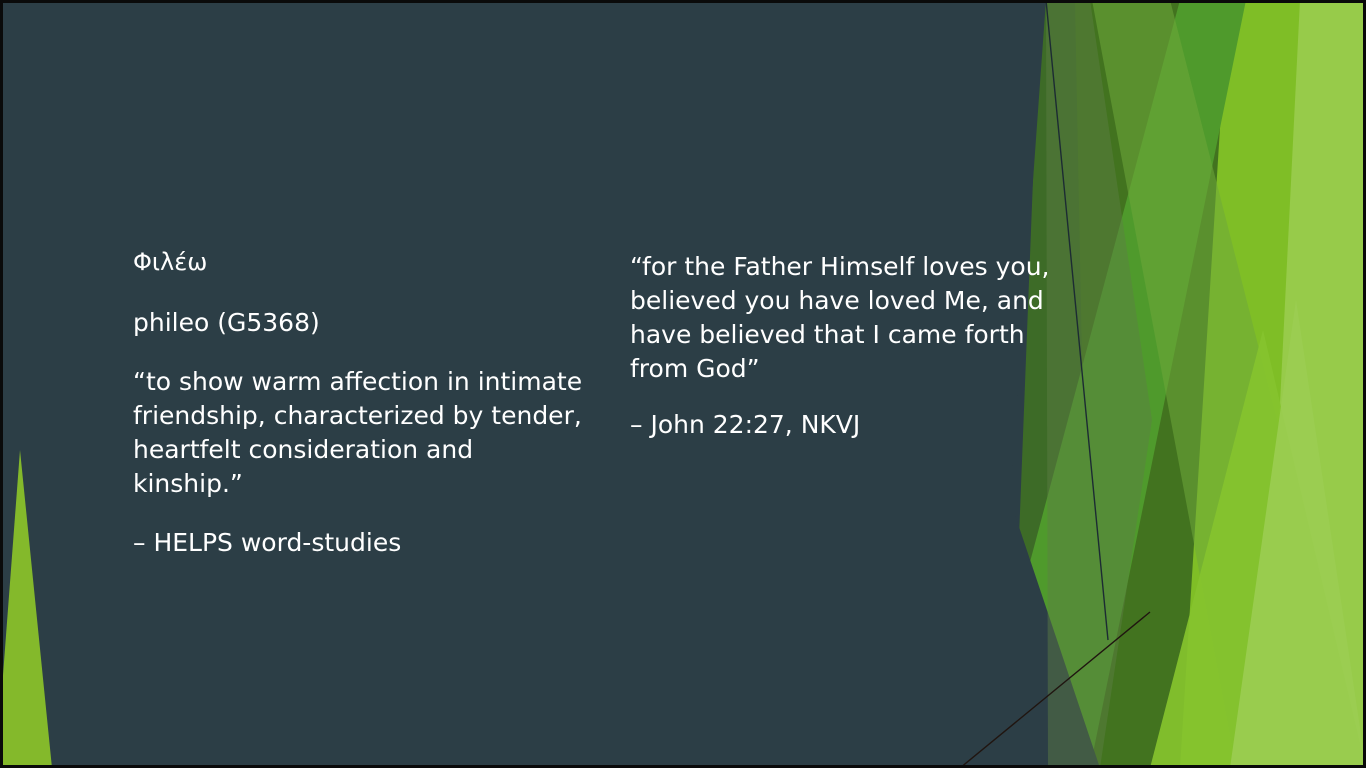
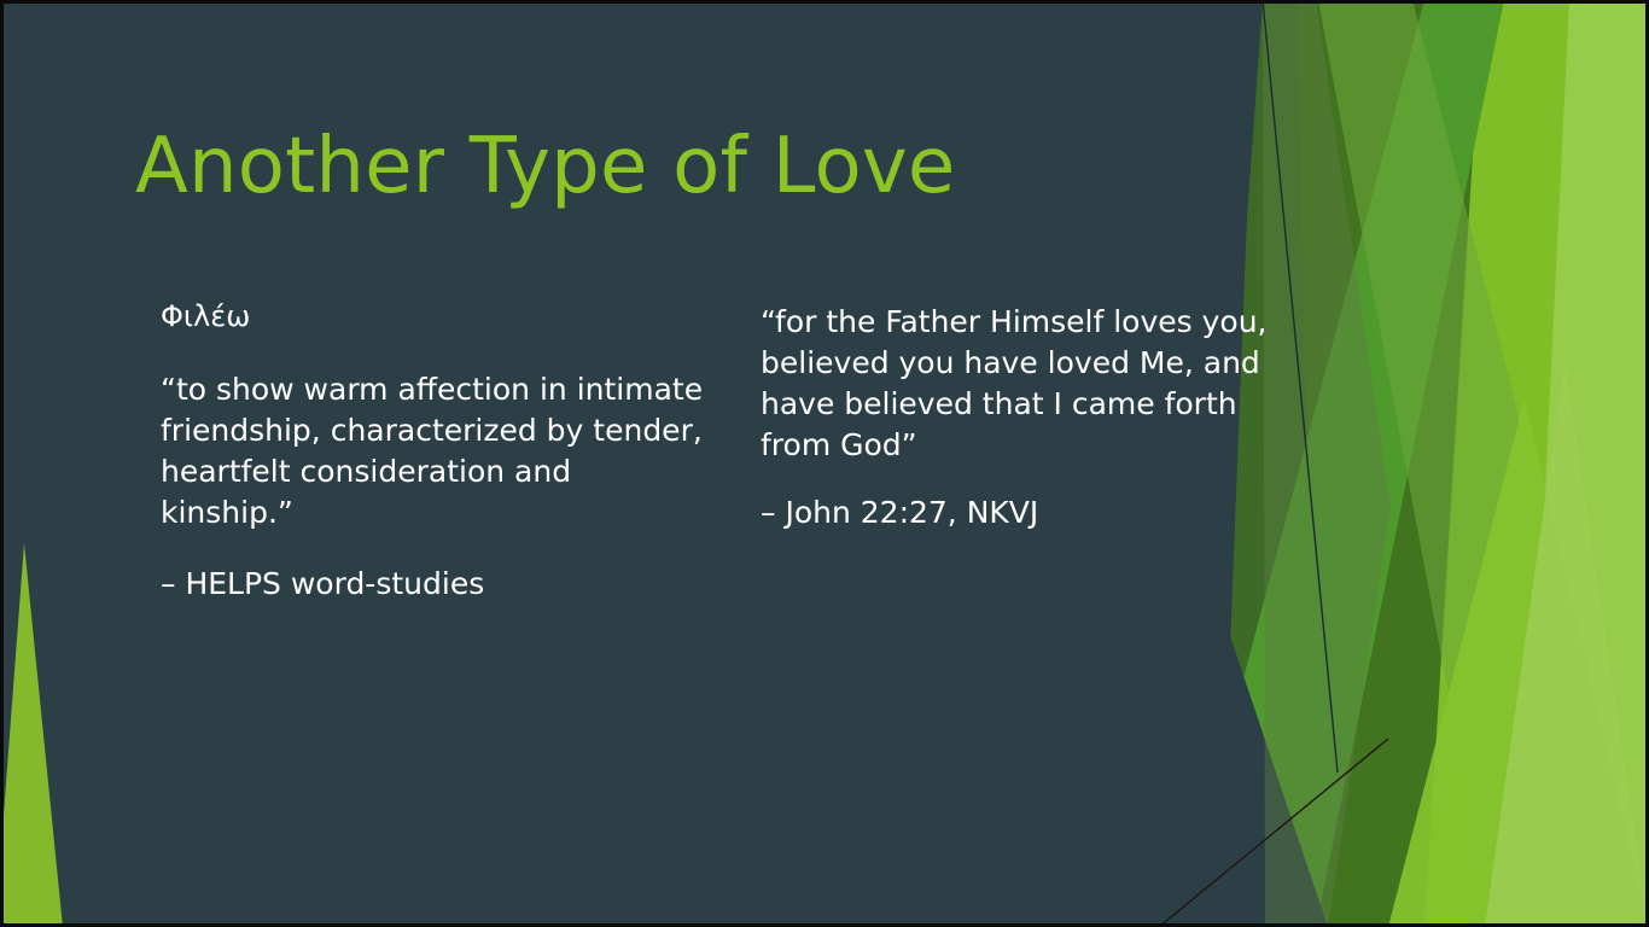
+ Another Type of Love
  Φιλέω
- phileo (G5368)
  “to show warm affection in intimate friendship, characterized by tender, heartfelt consideration and kinship.”
  – HELPS word-studies
  “for the Father Himself loves you, believed you have loved Me, and have believed that I came forth from God”
  – John 22:27, NKVJ
